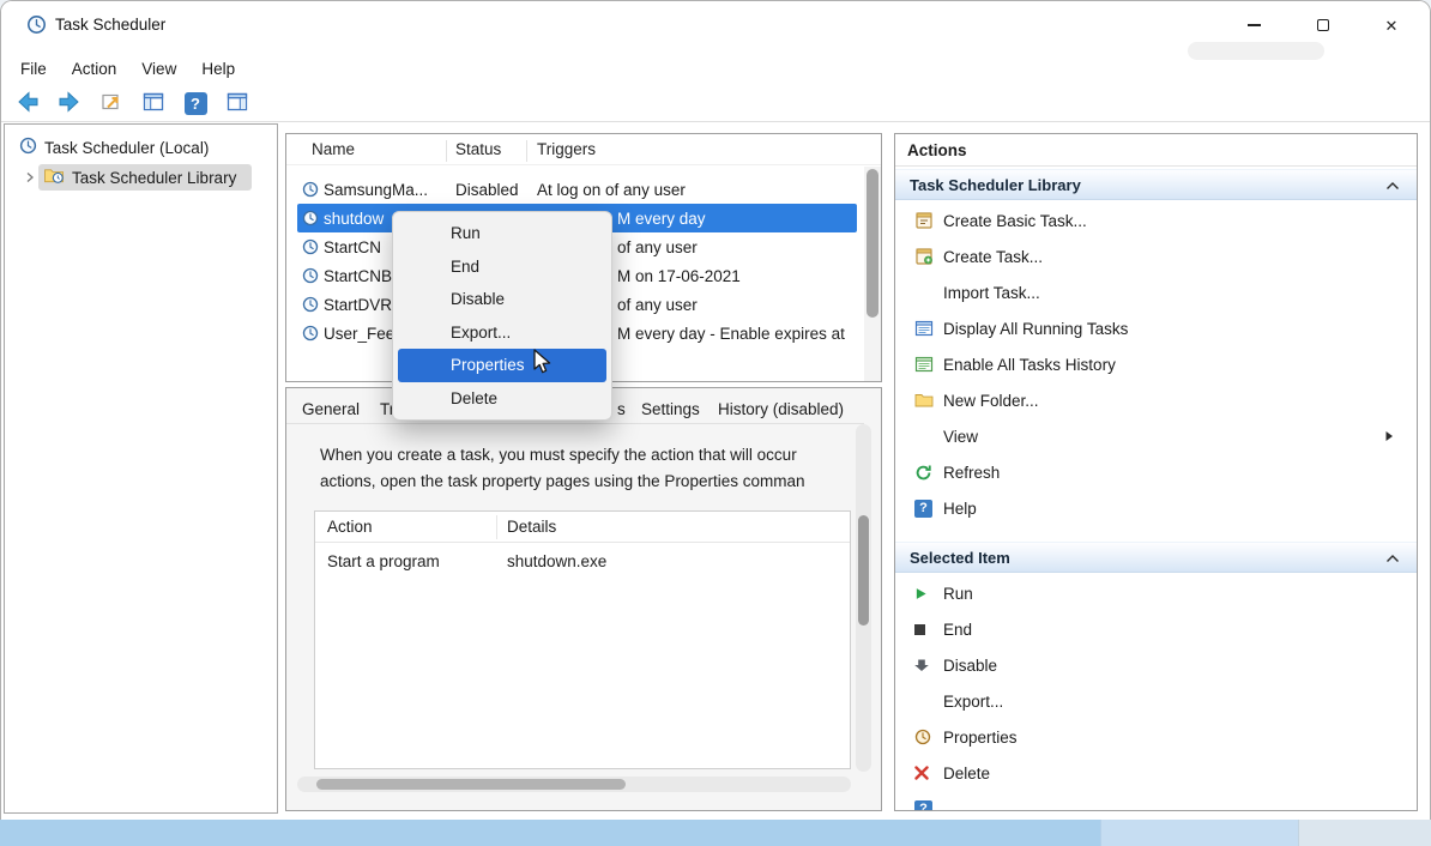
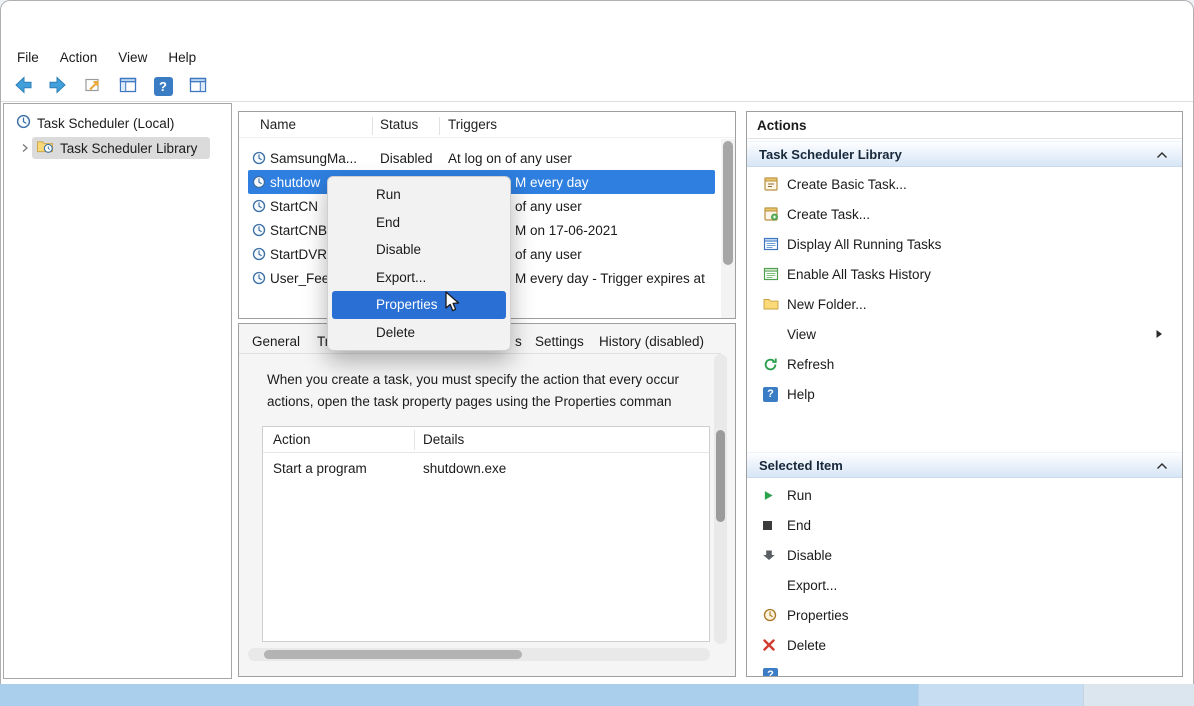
- Task Scheduler
- ✕
  File
  Action
  View
  Help
  ?
  Task Scheduler (Local)
  Task Scheduler Library
  Name
  Status
  Triggers
  SamsungMa...
  Disabled
  At log on of any user
  shutdow
  M every day
  StartCN
  of any user
  StartCNB
  M on 17-06-2021
  StartDVR
  of any user
  User_Fee
- M every day - Enable expires at
+ M every day - Trigger expires at
  General
  s
  Settings
  History (disabled)
- When you create a task, you must specify the action that will occur
+ When you create a task, you must specify the action that every occur
  actions, open the task property pages using the Properties comman
  Action
  Details
  Start a program
  shutdown.exe
  Actions
  Task Scheduler Library
  Create Basic Task...
  Create Task...
- Import Task...
  Display All Running Tasks
  Enable All Tasks History
  New Folder...
  View
  Refresh
  ?
  Help
  Selected Item
  Run
  End
  Disable
  Export...
  Properties
  Delete
  ?
  Run
  End
  Disable
  Export...
  Properties
  Delete
